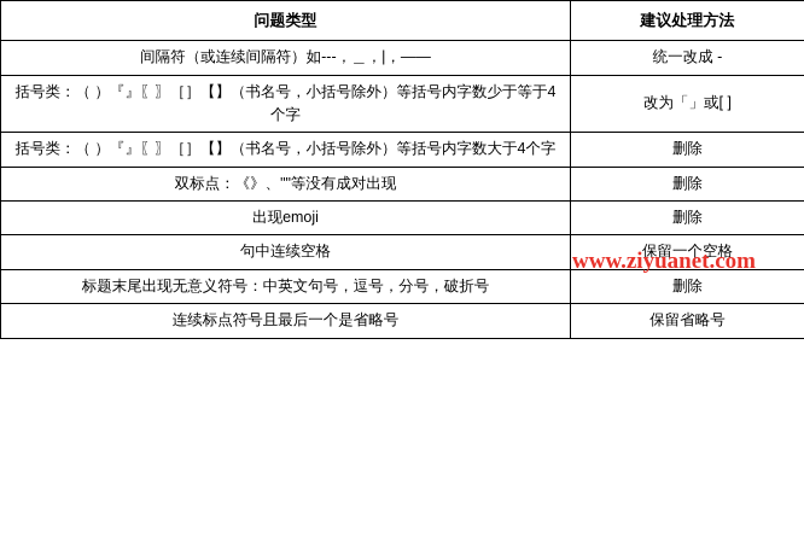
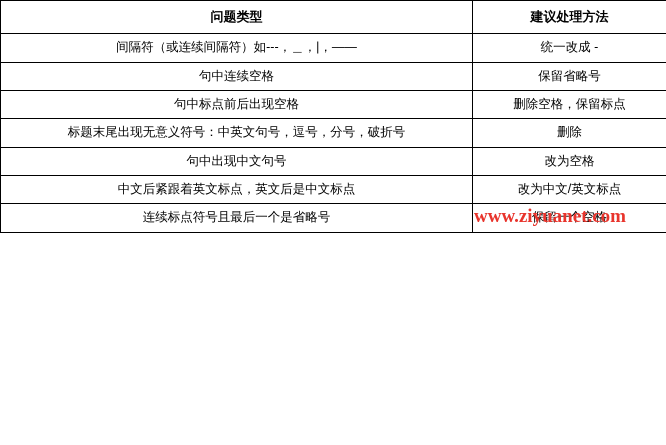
  问题类型	建议处理方法
  间隔符（或连续间隔符）如---，＿，|，——	统一改成 -
- 括号类：（ ）『』〖〗［］【】（书名号，小括号除外）等括号内字数少于等于4个字	改为「」或[ ]
- 括号类：（ ）『』〖〗［］【】（书名号，小括号除外）等括号内字数大于4个字	删除
- 双标点：《》、""等没有成对出现	删除
- 出现emoji	删除
- 句中连续空格	保留一个空格
+ 句中连续空格	保留省略号
+ 句中标点前后出现空格	删除空格，保留标点
  标题末尾出现无意义符号：中英文句号，逗号，分号，破折号	删除
+ 句中出现中文句号	改为空格
+ 中文后紧跟着英文标点，英文后是中文标点	改为中文/英文标点
- 连续标点符号且最后一个是省略号	保留省略号
+ 连续标点符号且最后一个是省略号	保留一个空格
  www.ziyuanet.com
